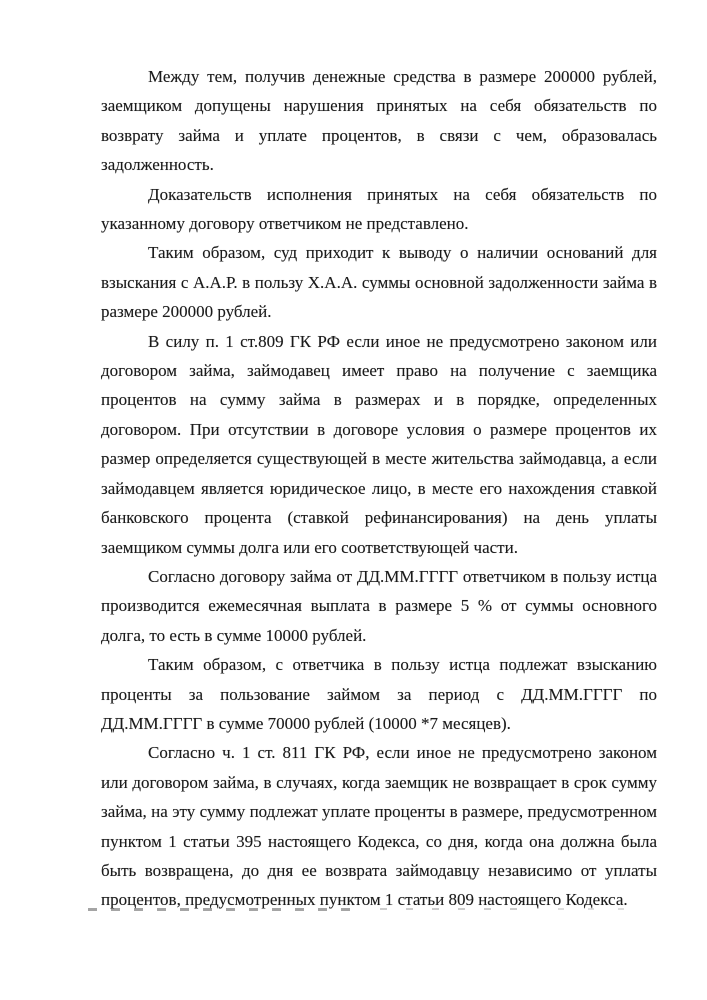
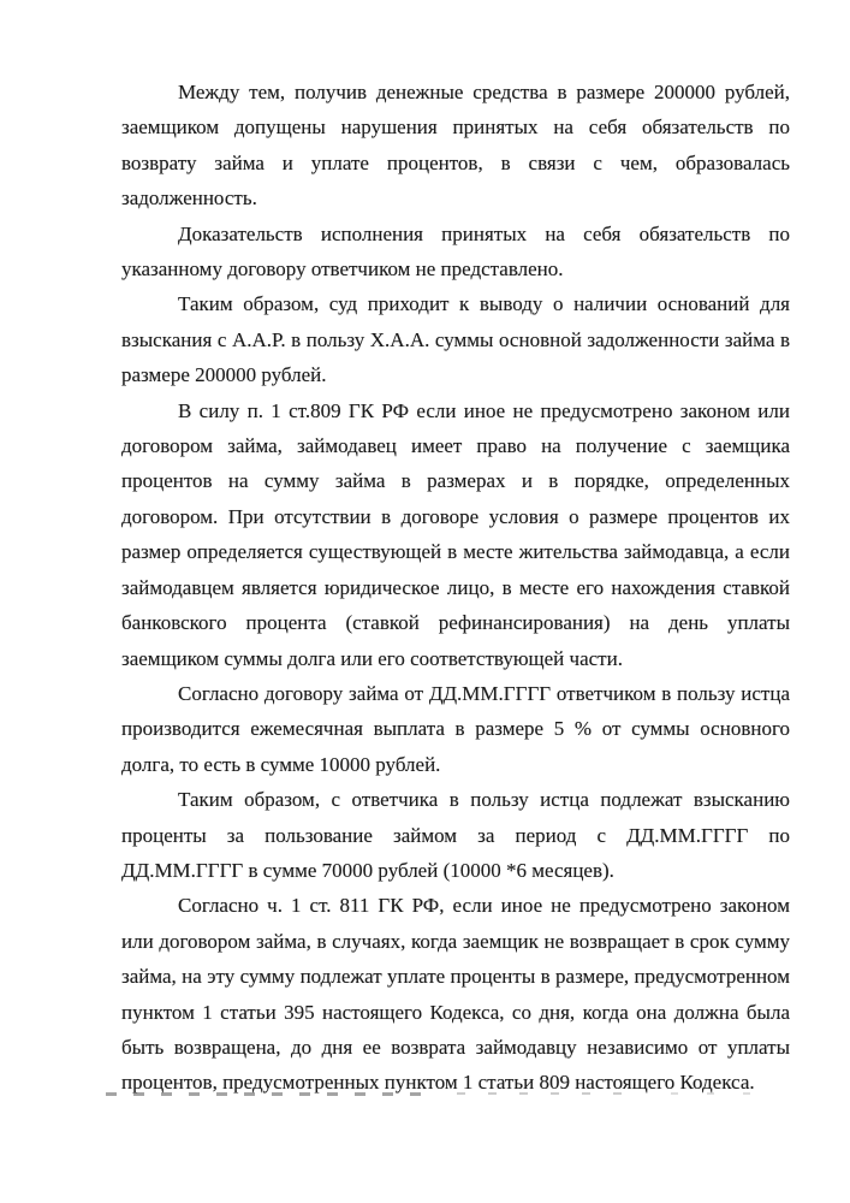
  Между тем, получив денежные средства в размере 200000 рублей, заемщиком допущены нарушения принятых на себя обязательств по возврату займа и уплате процентов, в связи с чем, образовалась задолженность.
  Доказательств исполнения принятых на себя обязательств по указанному договору ответчиком не представлено.
  Таким образом, суд приходит к выводу о наличии оснований для взыскания с А.А.Р. в пользу Х.А.А. суммы основной задолженности займа в размере 200000 рублей.
  В силу п. 1 ст.809 ГК РФ если иное не предусмотрено законом или договором займа, займодавец имеет право на получение с заемщика процентов на сумму займа в размерах и в порядке, определенных договором. При отсутствии в договоре условия о размере процентов их размер определяется существующей в месте жительства займодавца, а если займодавцем является юридическое лицо, в месте его нахождения ставкой банковского процента (ставкой рефинансирования) на день уплаты заемщиком суммы долга или его соответствующей части.
  Согласно договору займа от ДД.ММ.ГГГГ ответчиком в пользу истца производится ежемесячная выплата в размере 5 % от суммы основного долга, то есть в сумме 10000 рублей.
- Таким образом, с ответчика в пользу истца подлежат взысканию проценты за пользование займом за период с ДД.ММ.ГГГГ по ДД.ММ.ГГГГ в сумме 70000 рублей (10000 *7 месяцев).
+ Таким образом, с ответчика в пользу истца подлежат взысканию проценты за пользование займом за период с ДД.ММ.ГГГГ по ДД.ММ.ГГГГ в сумме 70000 рублей (10000 *6 месяцев).
  Согласно ч. 1 ст. 811 ГК РФ, если иное не предусмотрено законом или договором займа, в случаях, когда заемщик не возвращает в срок сумму займа, на эту сумму подлежат уплате проценты в размере, предусмотренном пунктом 1 статьи 395 настоящего Кодекса, со дня, когда она должна была быть возвращена, до дня ее возврата займодавцу независимо от уплаты процентов, предусмотренных пунктом 1 статьи 809 настоящего Кодекса.
